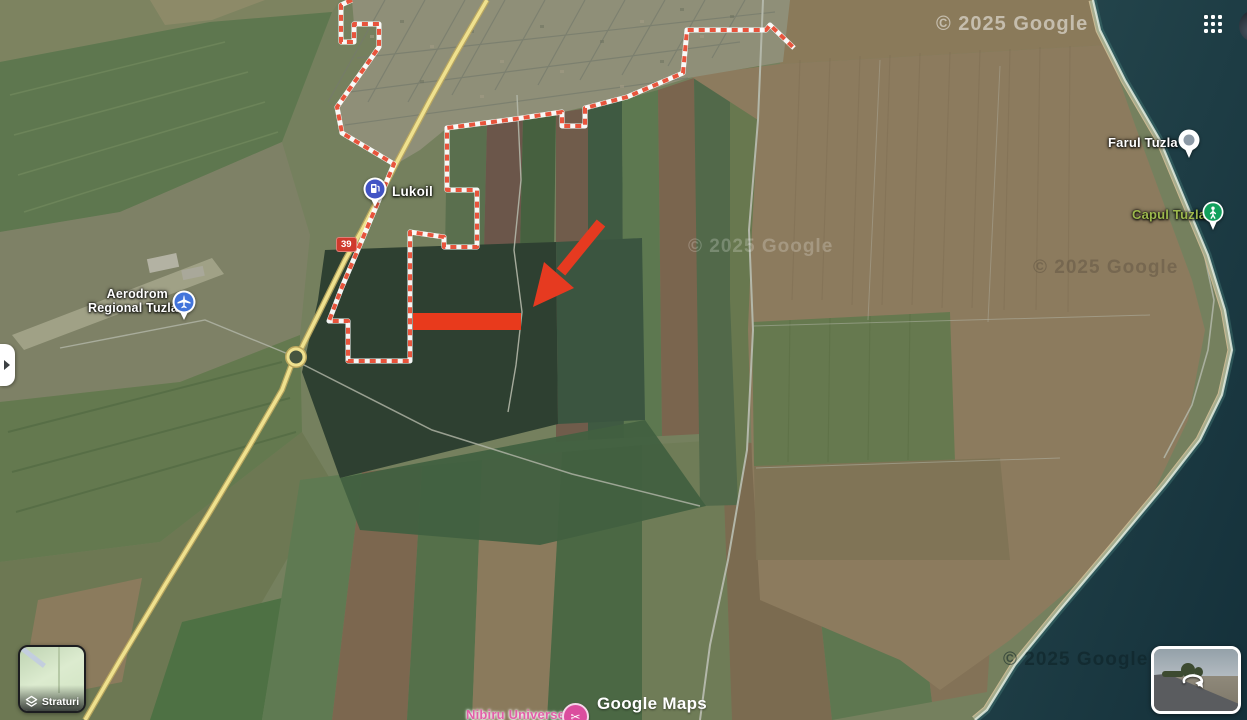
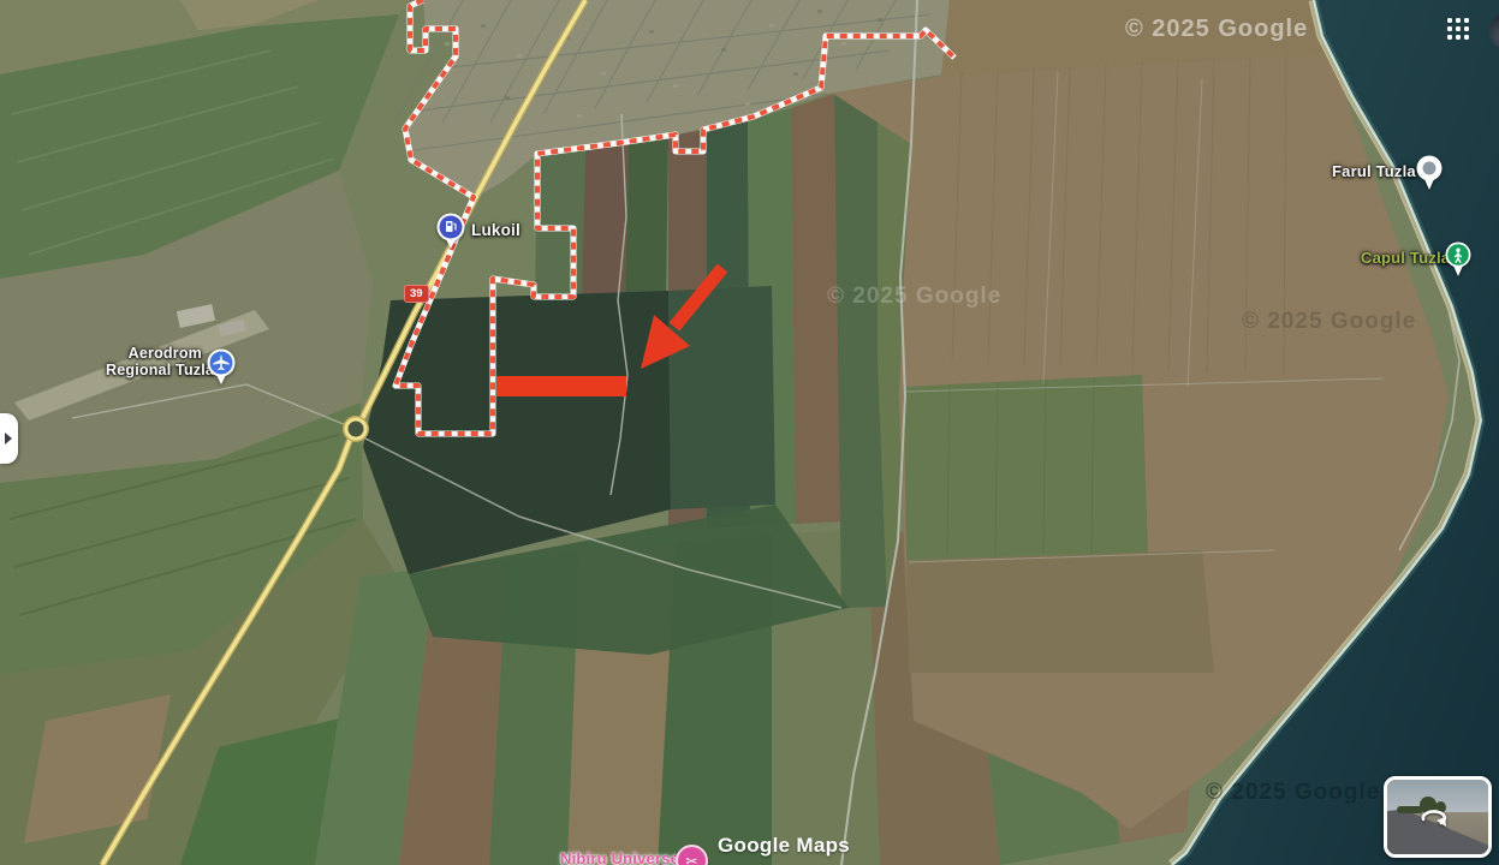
  © 2025 Google
  © 2025 Google
  © 2025 Google
  © 2025 Google
  Aerodrom
  Regional Tuzl
  Lukoil
  39
  Farul Tuzla
  Capul Tuzla
  Nibiru Univers
  ✂
- Straturi
  Google Maps
